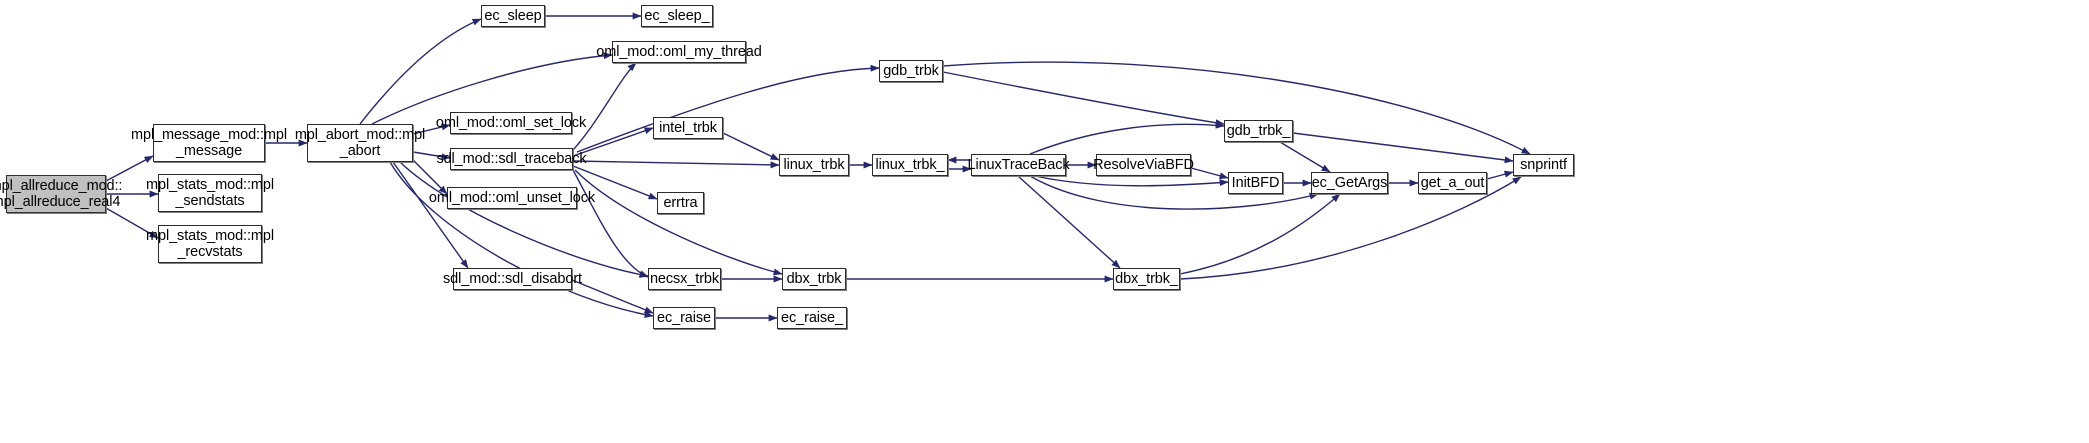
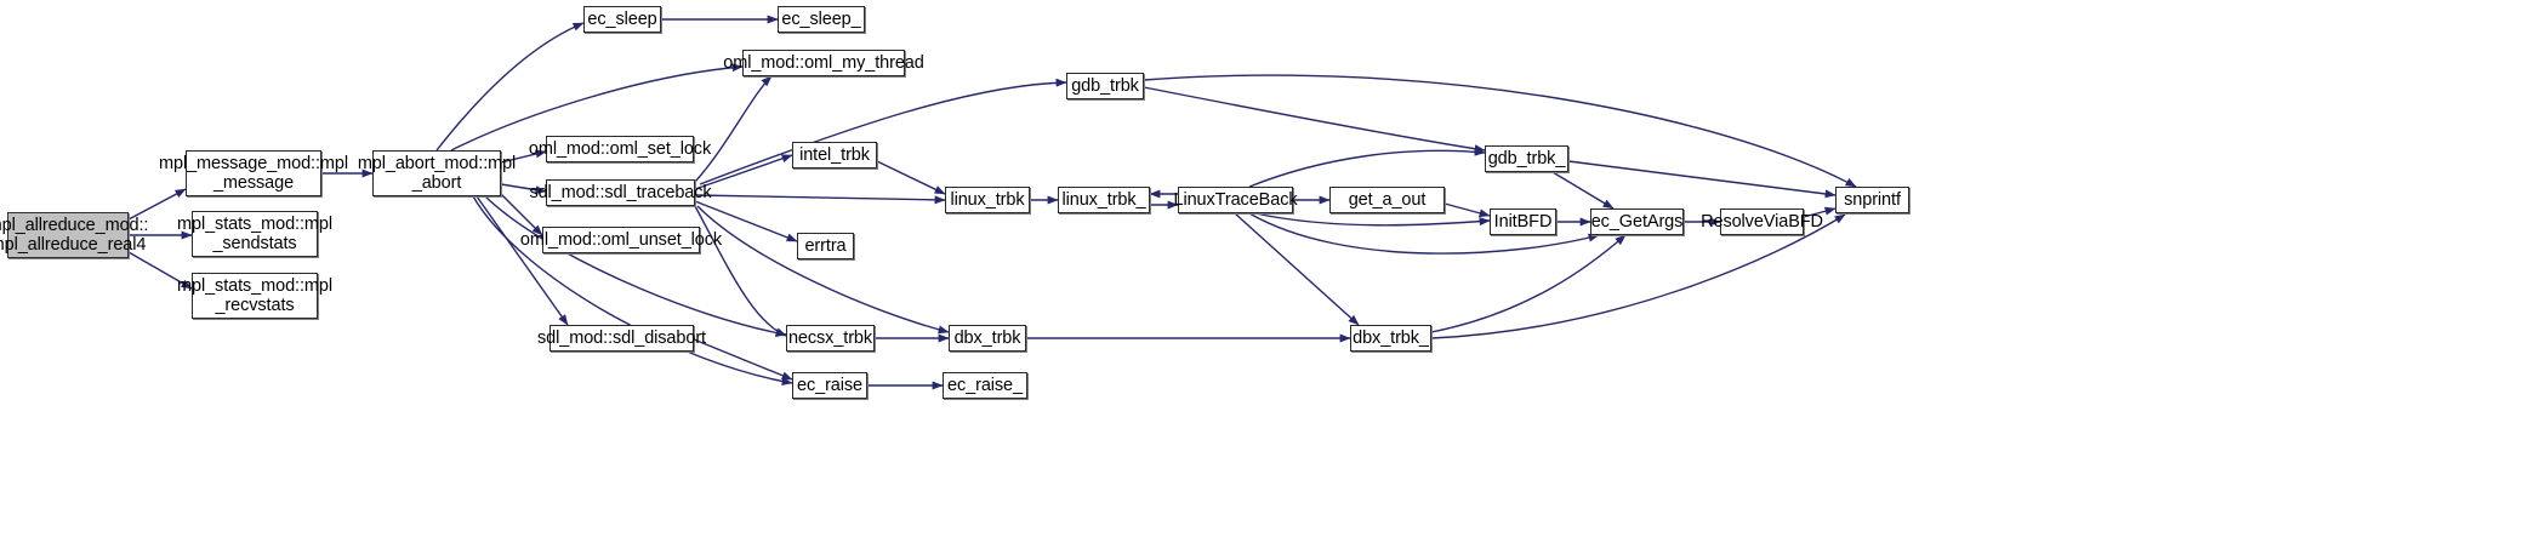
  pl_allreduce_mod::
  pl_allreduce_real4
  mpl_message_mod::mpl
  _message
  mpl_stats_mod::mpl
  _sendstats
  mpl_stats_mod::mpl
  _recvstats
  mpl_abort_mod::mpl
  _abort
  ec_sleep
  ec_sleep_
  oml_mod::oml_my_thread
  oml_mod::oml_set_lock
  sdl_mod::sdl_traceback
  oml_mod::oml_unset_lock
  sdl_mod::sdl_disabort
  intel_trbk
  errtra
  necsx_trbk
  ec_raise
  ec_raise_
  linux_trbk
  dbx_trbk
  linux_trbk_
  gdb_trbk
  LinuxTraceBack
- ResolveViaBFD
+ get_a_out
  gdb_trbk_
  InitBFD
  dbx_trbk_
  ec_GetArgs
- get_a_out
+ ResolveViaBFD
  snprintf
